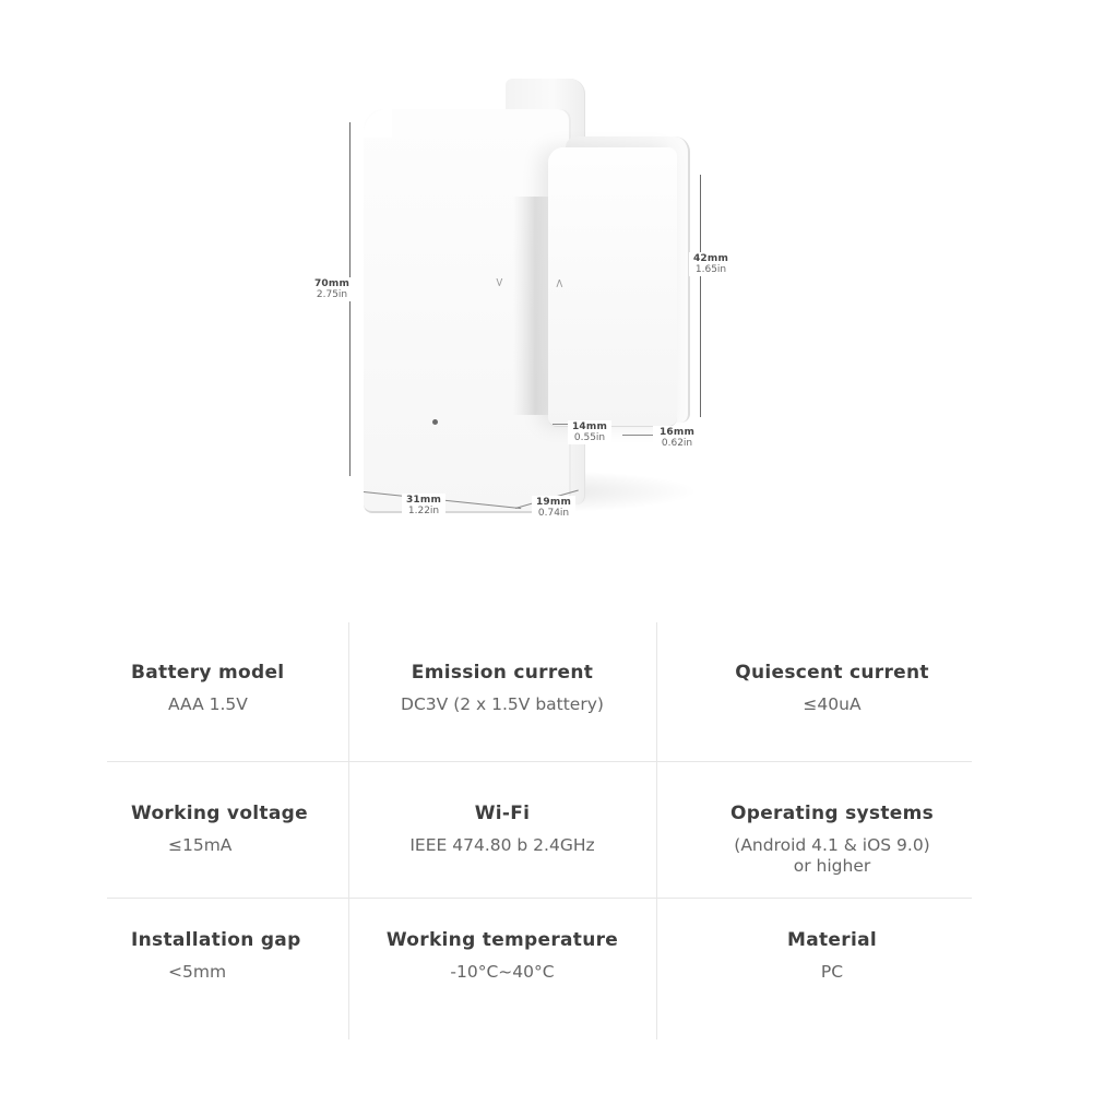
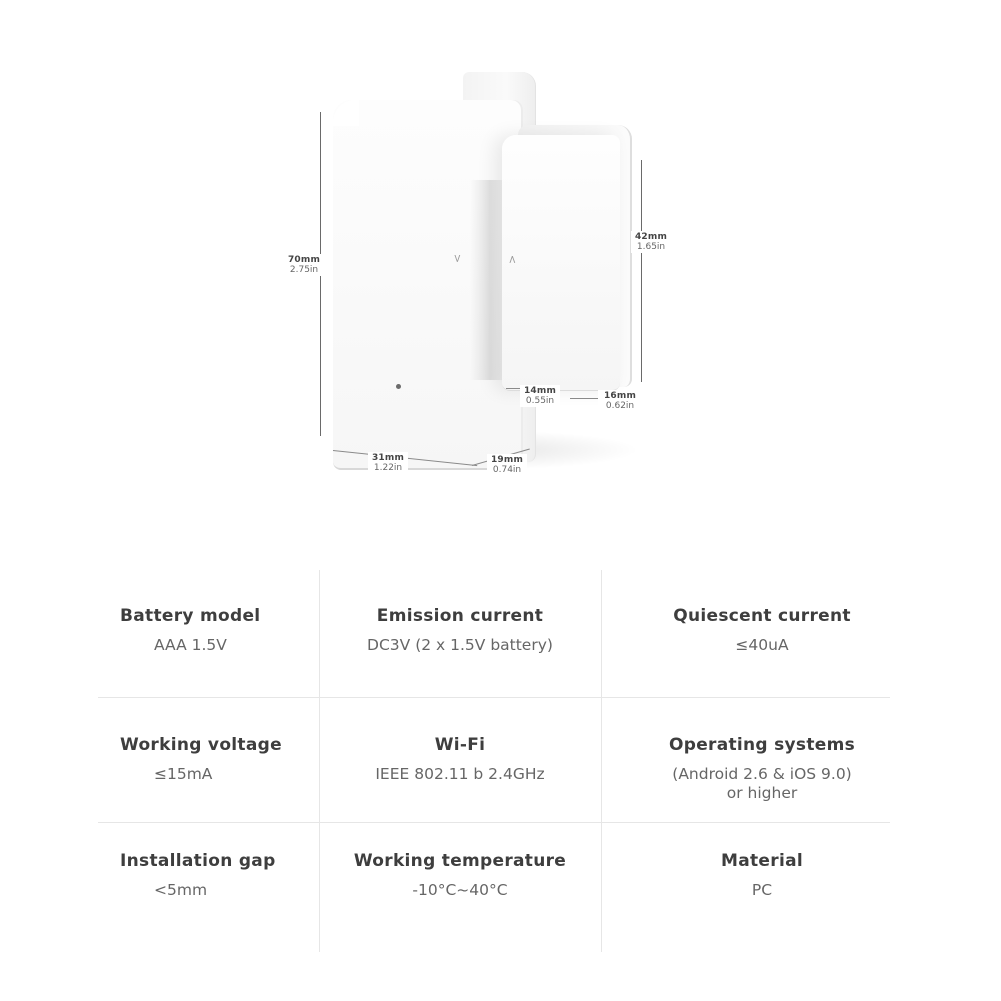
  70mm
  2.75in
  42mm
  1.65in
  14mm
  0.55in
  16mm
  0.62in
  31mm
  1.22in
  19mm
  0.74in
  Battery model
  AAA 1.5V
  Emission current
  DC3V (2 x 1.5V battery)
  Quiescent current
  ≤40uA
  Working voltage
  ≤15mA
  Wi-Fi
- IEEE 474.80 b 2.4GHz
+ IEEE 802.11 b 2.4GHz
  Operating systems
- (Android 4.1 & iOS 9.0)
+ (Android 2.6 & iOS 9.0)
  or higher
  Installation gap
  <5mm
  Working temperature
  -10°C~40°C
  Material
  PC
